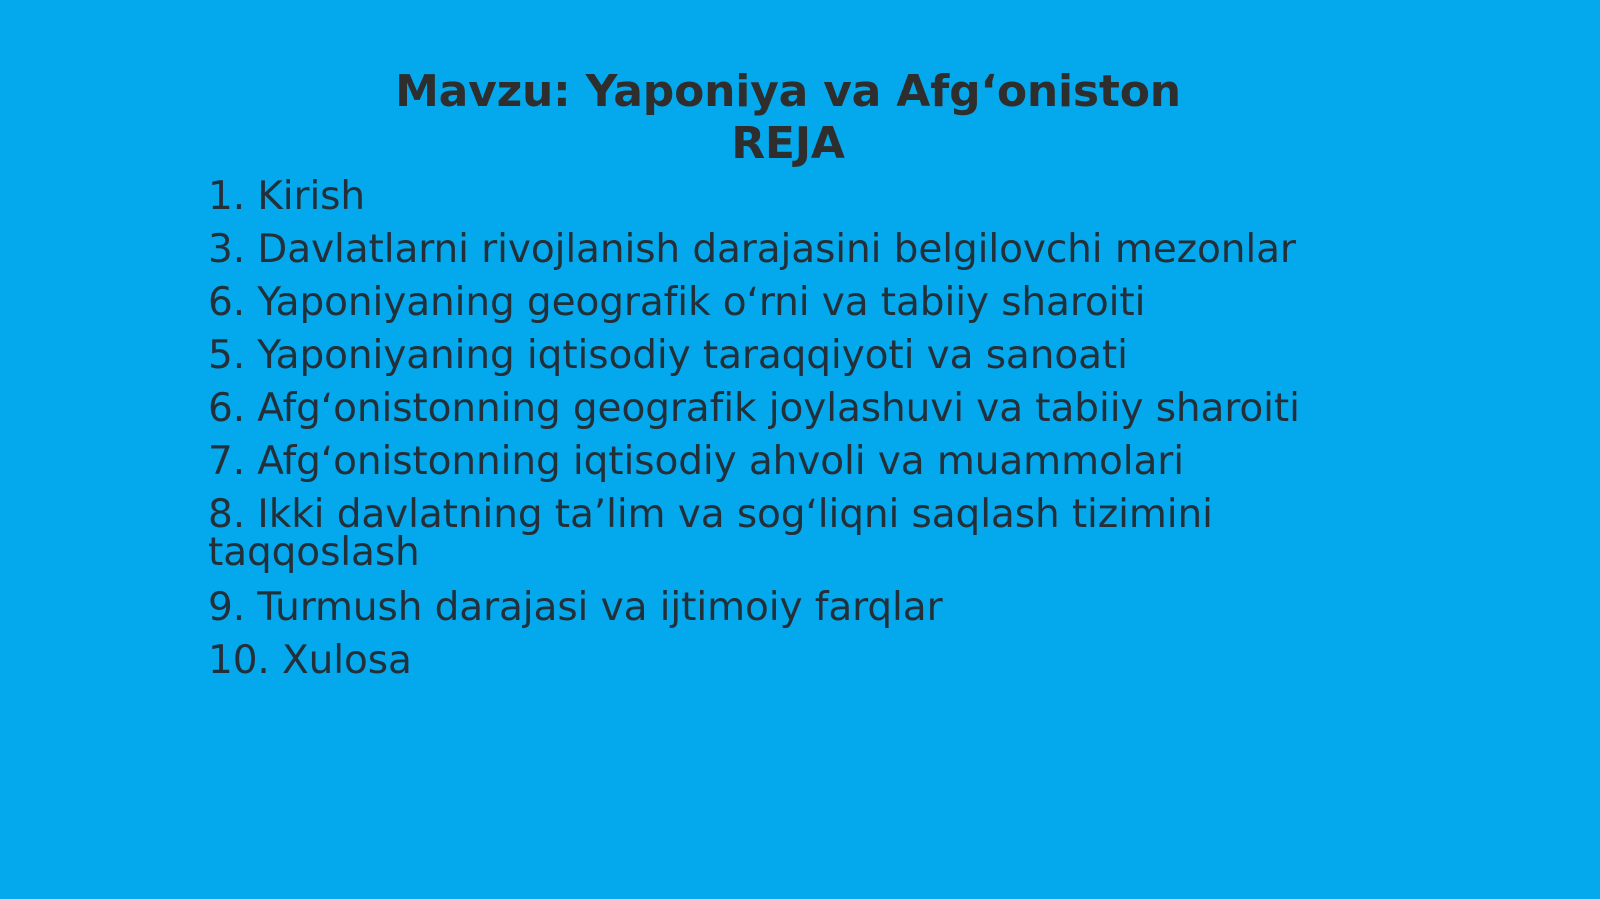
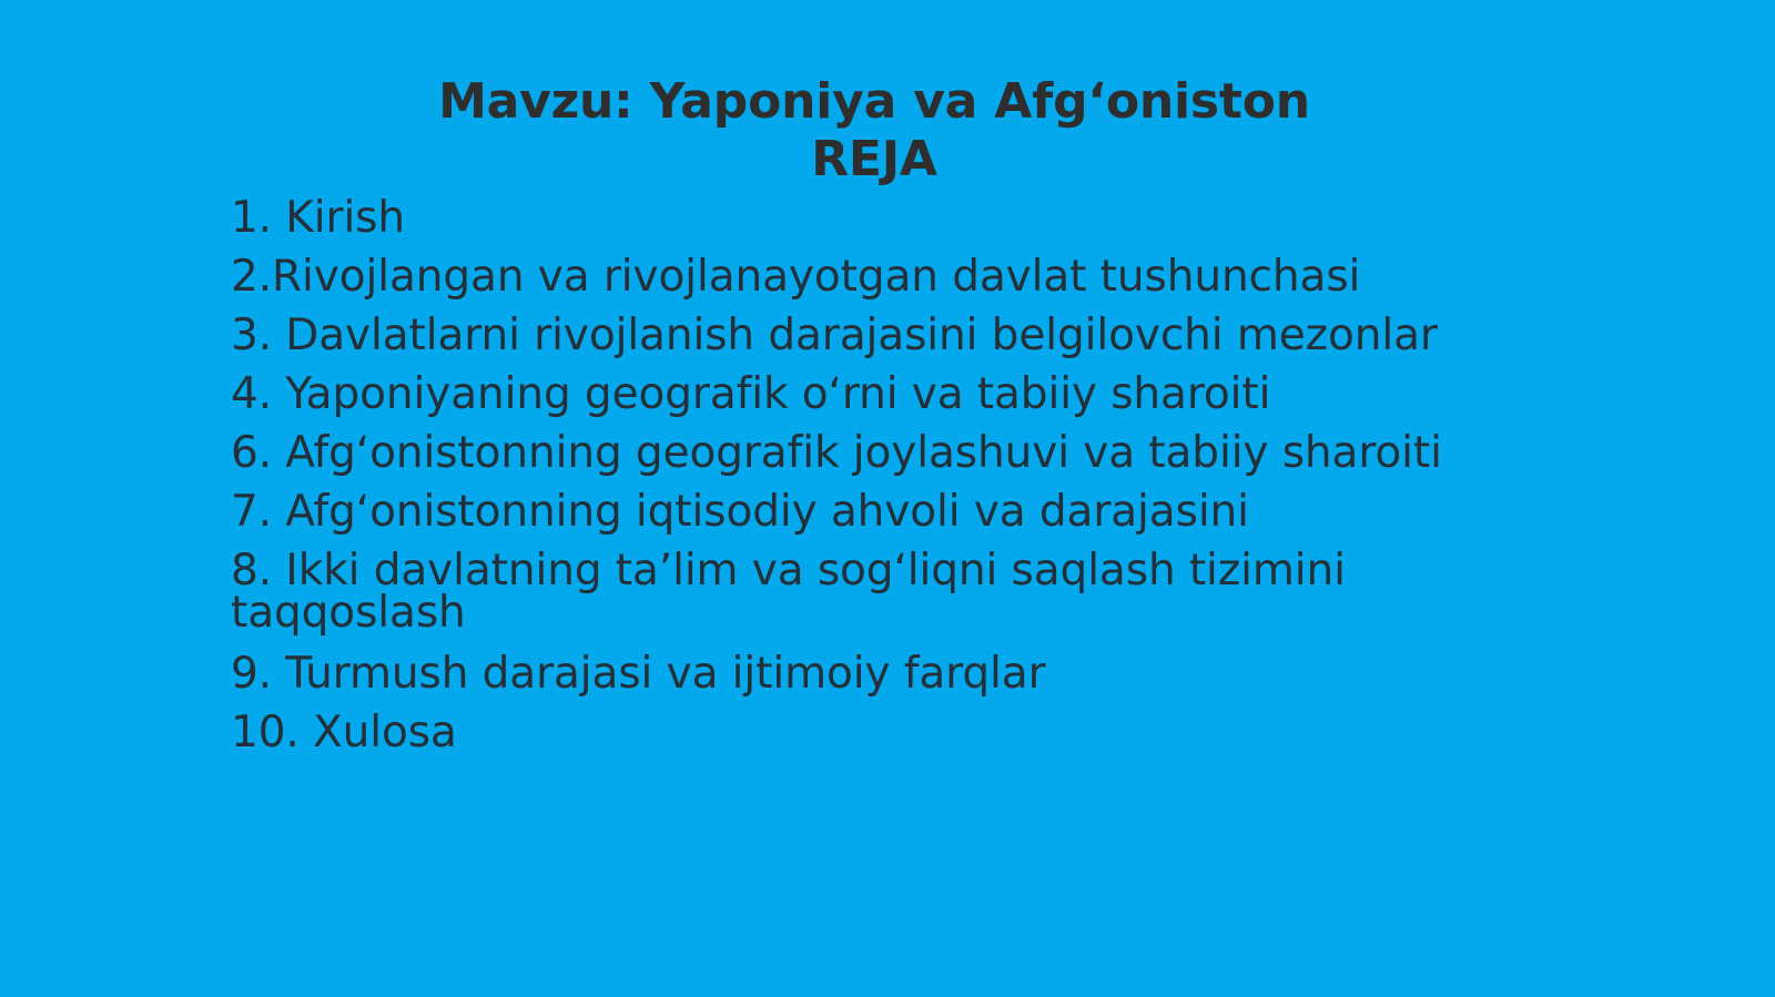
  Mavzu: Yaponiya va Afg‘oniston
  REJA
  1. Kirish
+ 2.Rivojlangan va rivojlanayotgan davlat tushunchasi
  3. Davlatlarni rivojlanish darajasini belgilovchi mezonlar
- 6. Yaponiyaning geografik o‘rni va tabiiy sharoiti
+ 4. Yaponiyaning geografik o‘rni va tabiiy sharoiti
- 5. Yaponiyaning iqtisodiy taraqqiyoti va sanoati
  6. Afg‘onistonning geografik joylashuvi va tabiiy sharoiti
- 7. Afg‘onistonning iqtisodiy ahvoli va muammolari
+ 7. Afg‘onistonning iqtisodiy ahvoli va darajasini
  8. Ikki davlatning ta’lim va sog‘liqni saqlash tizimini taqqoslash
  9. Turmush darajasi va ijtimoiy farqlar
  10. Xulosa
